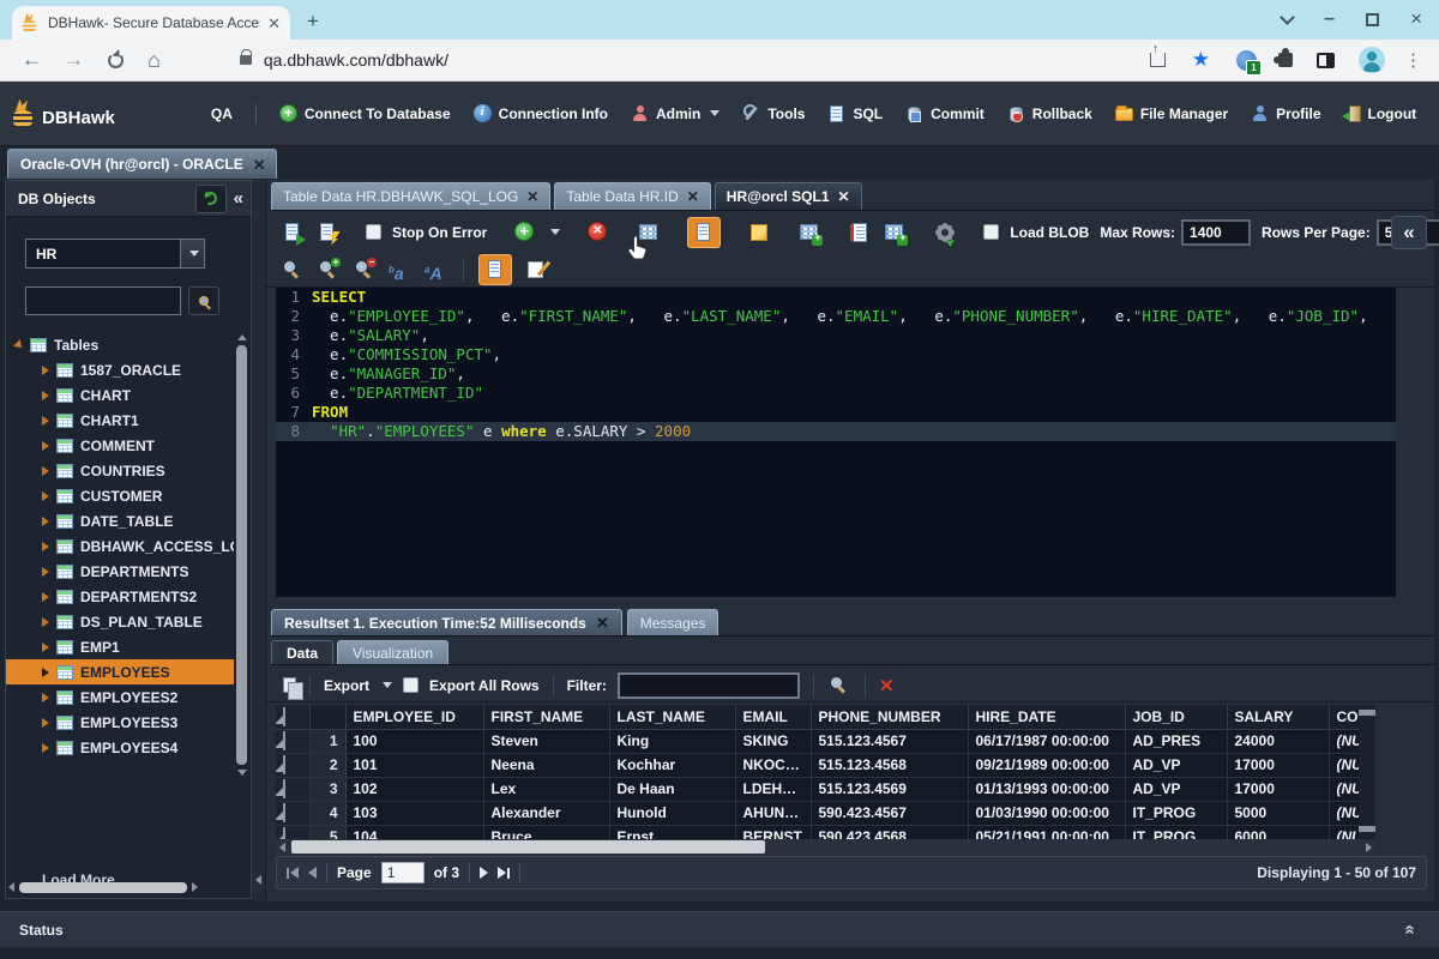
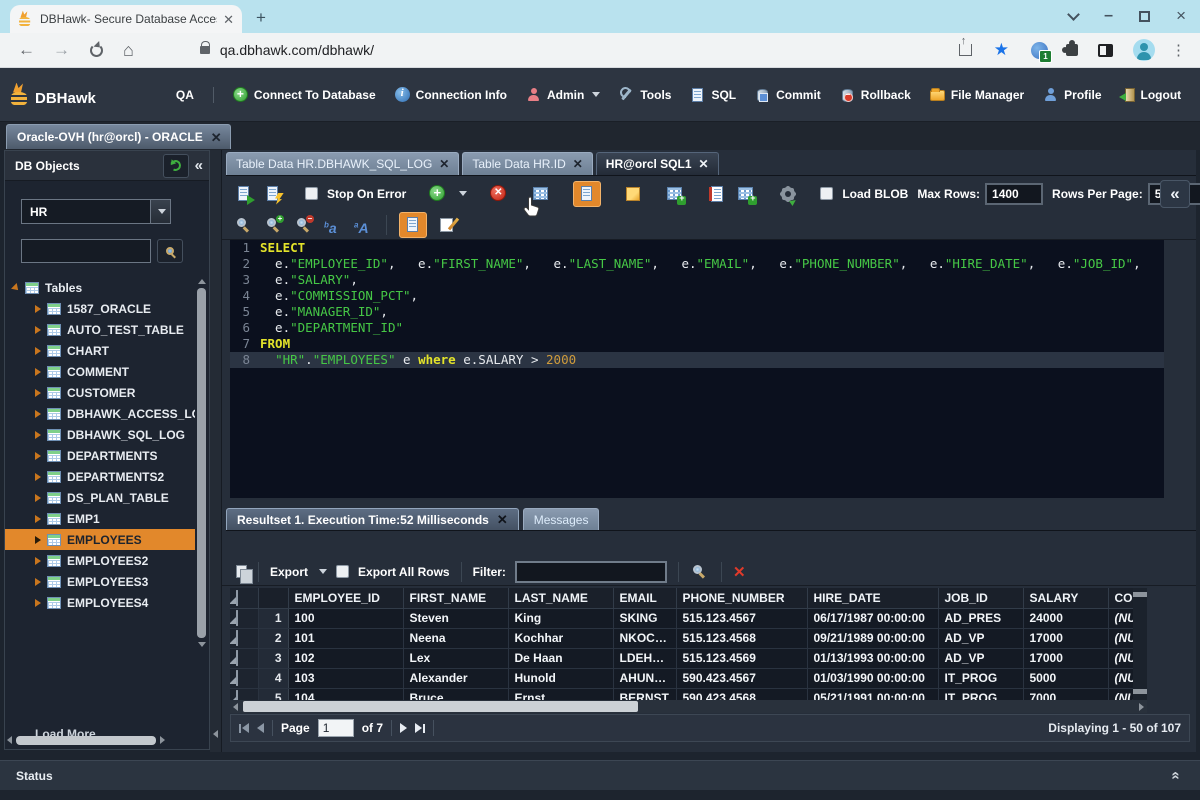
  DBHawk- Secure Database Acce
  ✕
  +
  –
  ×
  ←
  →
  ⌂
  qa.dbhawk.com/dbhawk/
  ★
  ⋮
  DBHawk
  QA
  Connect To Database
  Connection Info
  Admin
  Tools
  SQL
  Commit
  Rollback
  File Manager
  Profile
  Logout
  Oracle-OVH (hr@orcl) - ORACLE
  ✕
  DB Objects
  «
  HR
  Tables
  1587_ORACLE
+ AUTO_TEST_TABLE
  CHART
- CHART1
  COMMENT
- COUNTRIES
  CUSTOMER
- DATE_TABLE
  DBHAWK_ACCESS_L
+ DBHAWK_SQL_LOG
  DEPARTMENTS
  DEPARTMENTS2
  DS_PLAN_TABLE
  EMP1
  EMPLOYEES
  EMPLOYEES2
  EMPLOYEES3
  EMPLOYEES4
  Load More...
  Table Data HR.DBHAWK_SQL_LOG
  ✕
  Table Data HR.ID
  ✕
  HR@orcl SQL1
  ✕
  Stop On Error
  Load BLOB
  Max Rows:
  1400
  Rows Per Page:
  «
  +
  –
  ba
  aA
  1
  SELECT
  2
  e.
  "EMPLOYEE_ID"
  , e.
  "FIRST_NAME"
  , e.
  "LAST_NAME"
  , e.
  "EMAIL"
  , e.
  "PHONE_NUMBER"
  , e.
  "HIRE_DATE"
  , e.
  "JOB_ID"
  ,
  3
  e.
  "SALARY"
  ,
  4
  e.
  "COMMISSION_PCT"
  ,
  5
  e.
  "MANAGER_ID"
  ,
  6
  e.
  "DEPARTMENT_ID"
  7
  FROM
  8
  "HR"
  .
  "EMPLOYEES"
  e
  where
  e.SALARY >
  2000
  Resultset 1. Execution Time:52 Milliseconds
  ✕
  Messages
- Data
- Visualization
  Export
  Export All Rows
  Filter:
  ✕
  		EMPLOYEE_ID	FIRST_NAME	LAST_NAME	EMAIL	PHONE_NUMBER	HIRE_DATE	JOB_ID	SALARY	CO
  	1	100	Steven	King	SKING	515.123.4567	06/17/1987 00:00:00	AD_PRES	24000	(NU
  	2	101	Neena	Kochhar	NKOCHH	515.123.4568	09/21/1989 00:00:00	AD_VP	17000	(NU
  	3	102	Lex	De Haan	LDEHAAN	515.123.4569	01/13/1993 00:00:00	AD_VP	17000	(NU
  	4	103	Alexander	Hunold	AHUNOLD	590.423.4567	01/03/1990 00:00:00	IT_PROG	5000	(NU
- 	5	104	Bruce	Ernst	BERNST	590.423.4568	05/21/1991 00:00:00	IT_PROG	6000	(NU
+ 	5	104	Bruce	Ernst	BERNST	590.423.4568	05/21/1991 00:00:00	IT_PROG	7000	(NU
  Page
  1
- of 3
+ of 7
  Displaying 1 - 50 of 107
  Status
